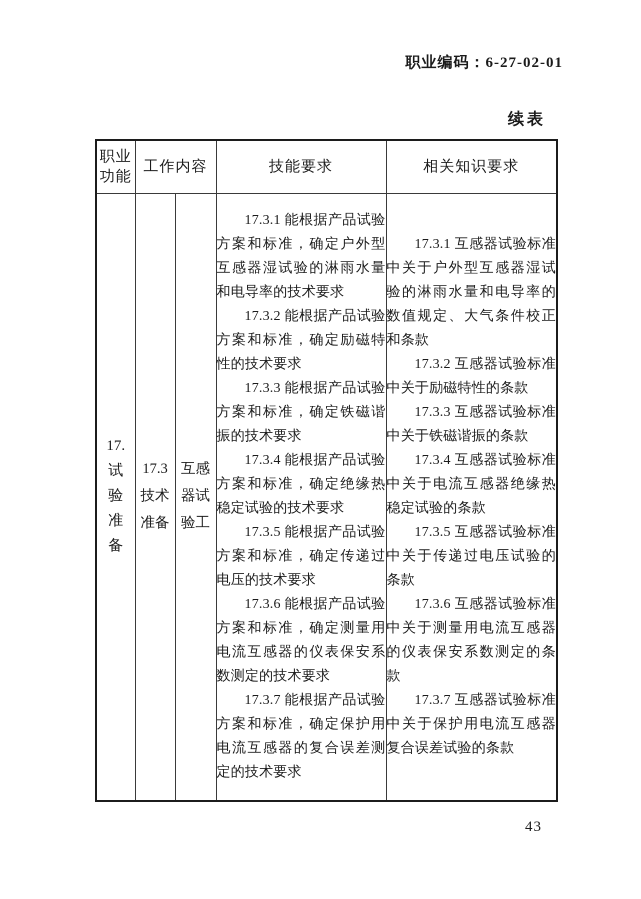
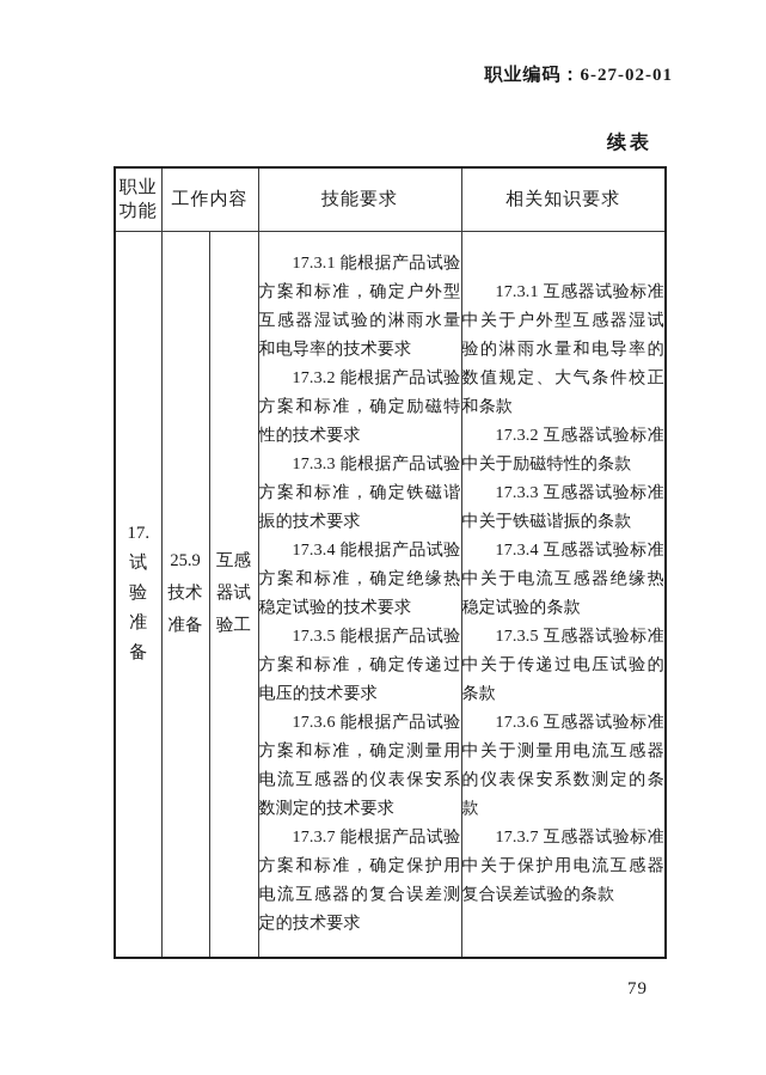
  职业编码：6-27-02-01
  续表
  职业 功能	工作内容	技能要求	相关知识要求
- 17. 试 验 准 备	17.3 技术 准备	互感 器试 验工	17.3.1 能根据产品试验方案和标准，确定户外型互感器湿试验的淋雨水量和电导率的技术要求 17.3.2 能根据产品试验方案和标准，确定励磁特性的技术要求 17.3.3 能根据产品试验方案和标准，确定铁磁谐振的技术要求 17.3.4 能根据产品试验方案和标准，确定绝缘热稳定试验的技术要求 17.3.5 能根据产品试验方案和标准，确定传递过电压的技术要求 17.3.6 能根据产品试验方案和标准，确定测量用电流互感器的仪表保安系数测定的技术要求 17.3.7 能根据产品试验方案和标准，确定保护用电流互感器的复合误差测定的技术要求	17.3.1 互感器试验标准中关于户外型互感器湿试验的淋雨水量和电导率的数值规定、大气条件校正和条款 17.3.2 互感器试验标准中关于励磁特性的条款 17.3.3 互感器试验标准中关于铁磁谐振的条款 17.3.4 互感器试验标准中关于电流互感器绝缘热稳定试验的条款 17.3.5 互感器试验标准中关于传递过电压试验的条款 17.3.6 互感器试验标准中关于测量用电流互感器的仪表保安系数测定的条款 17.3.7 互感器试验标准中关于保护用电流互感器复合误差试验的条款
+ 17. 试 验 准 备	25.9 技术 准备	互感 器试 验工	17.3.1 能根据产品试验方案和标准，确定户外型互感器湿试验的淋雨水量和电导率的技术要求 17.3.2 能根据产品试验方案和标准，确定励磁特性的技术要求 17.3.3 能根据产品试验方案和标准，确定铁磁谐振的技术要求 17.3.4 能根据产品试验方案和标准，确定绝缘热稳定试验的技术要求 17.3.5 能根据产品试验方案和标准，确定传递过电压的技术要求 17.3.6 能根据产品试验方案和标准，确定测量用电流互感器的仪表保安系数测定的技术要求 17.3.7 能根据产品试验方案和标准，确定保护用电流互感器的复合误差测定的技术要求	17.3.1 互感器试验标准中关于户外型互感器湿试验的淋雨水量和电导率的数值规定、大气条件校正和条款 17.3.2 互感器试验标准中关于励磁特性的条款 17.3.3 互感器试验标准中关于铁磁谐振的条款 17.3.4 互感器试验标准中关于电流互感器绝缘热稳定试验的条款 17.3.5 互感器试验标准中关于传递过电压试验的条款 17.3.6 互感器试验标准中关于测量用电流互感器的仪表保安系数测定的条款 17.3.7 互感器试验标准中关于保护用电流互感器复合误差试验的条款
- 43
+ 79
